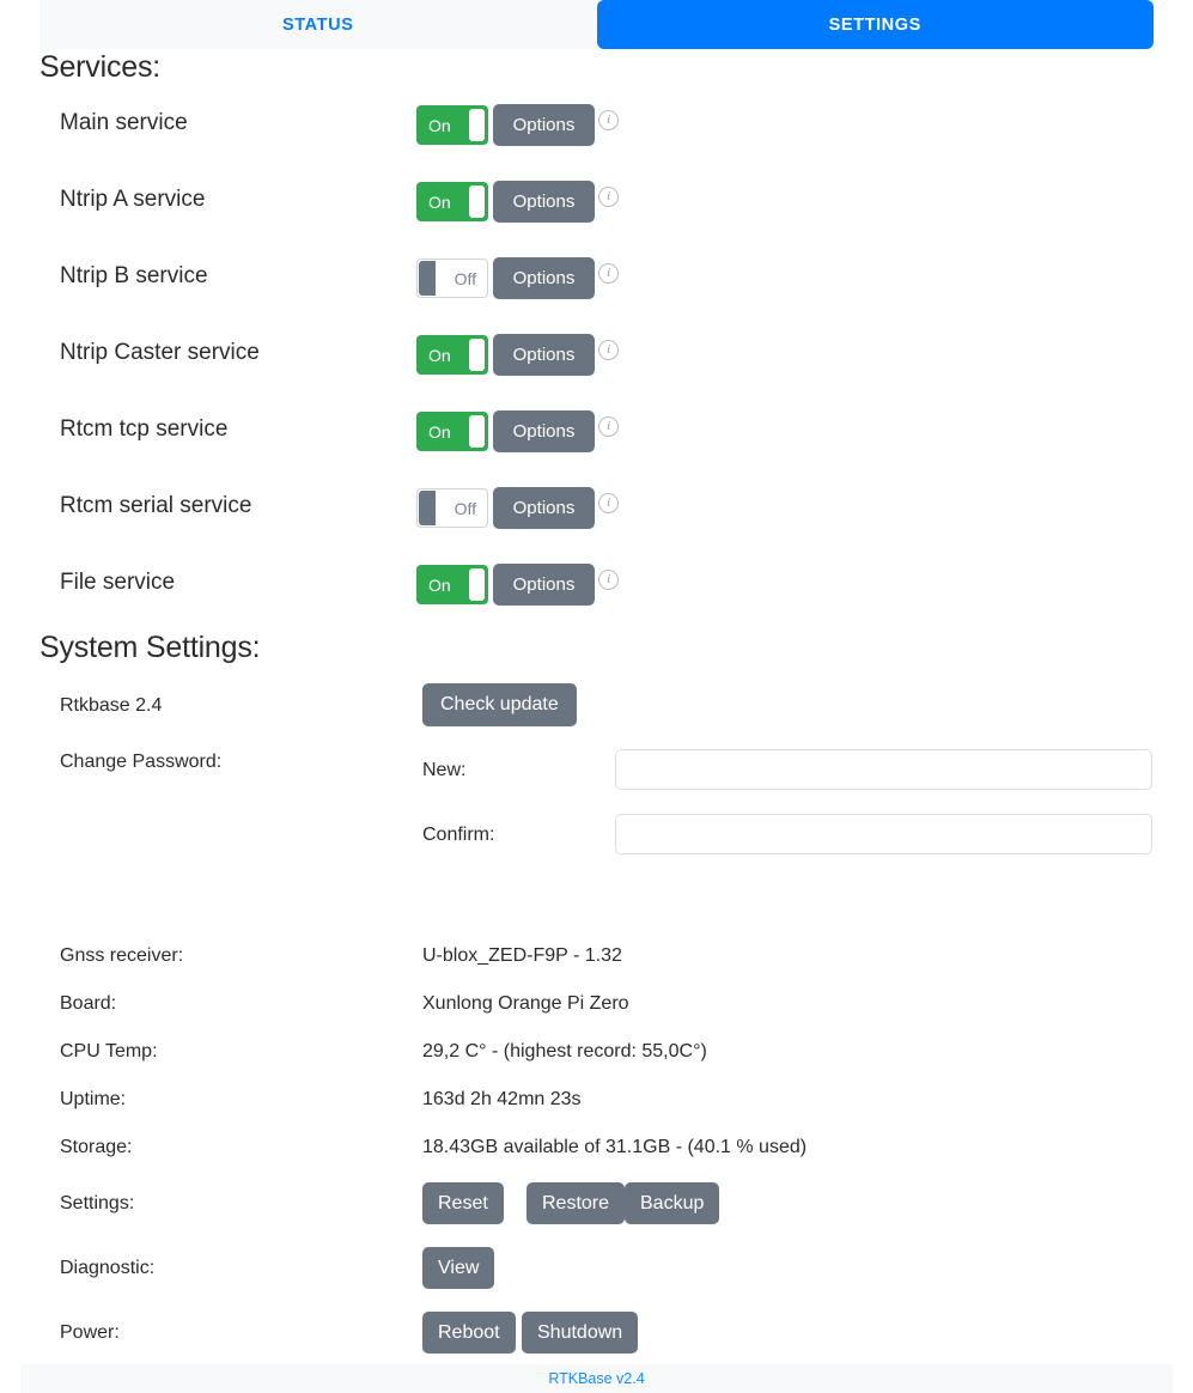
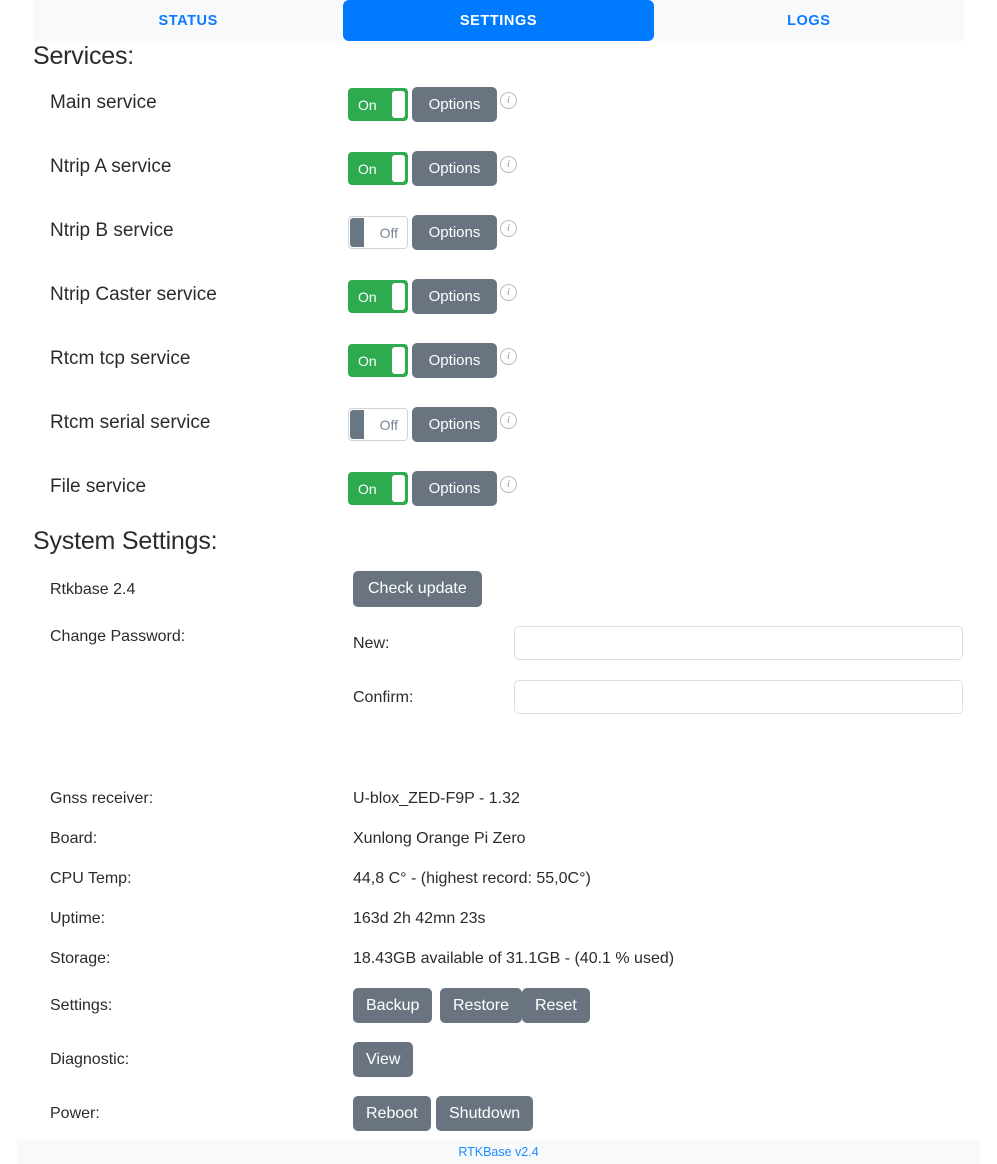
  STATUS
  SETTINGS
+ LOGS
  Services:
  Main service
  On
  Options
  i
  Ntrip A service
  On
  Options
  i
  Ntrip B service
  Off
  Options
  i
  Ntrip Caster service
  On
  Options
  i
  Rtcm tcp service
  On
  Options
  i
  Rtcm serial service
  Off
  Options
  i
  File service
  On
  Options
  i
  System Settings:
  Rtkbase 2.4
  Check update
  Change Password:
  New:
  Confirm:
  Gnss receiver:
  U-blox_ZED-F9P - 1.32
  Board:
  Xunlong Orange Pi Zero
  CPU Temp:
- 29,2 C° - (highest record: 55,0C°)
+ 44,8 C° - (highest record: 55,0C°)
  Uptime:
  163d 2h 42mn 23s
  Storage:
  18.43GB available of 31.1GB - (40.1 % used)
  Settings:
- Reset
+ Backup
  Restore
- Backup
+ Reset
  Diagnostic:
  View
  Power:
  Reboot
  Shutdown
  RTKBase v2.4
